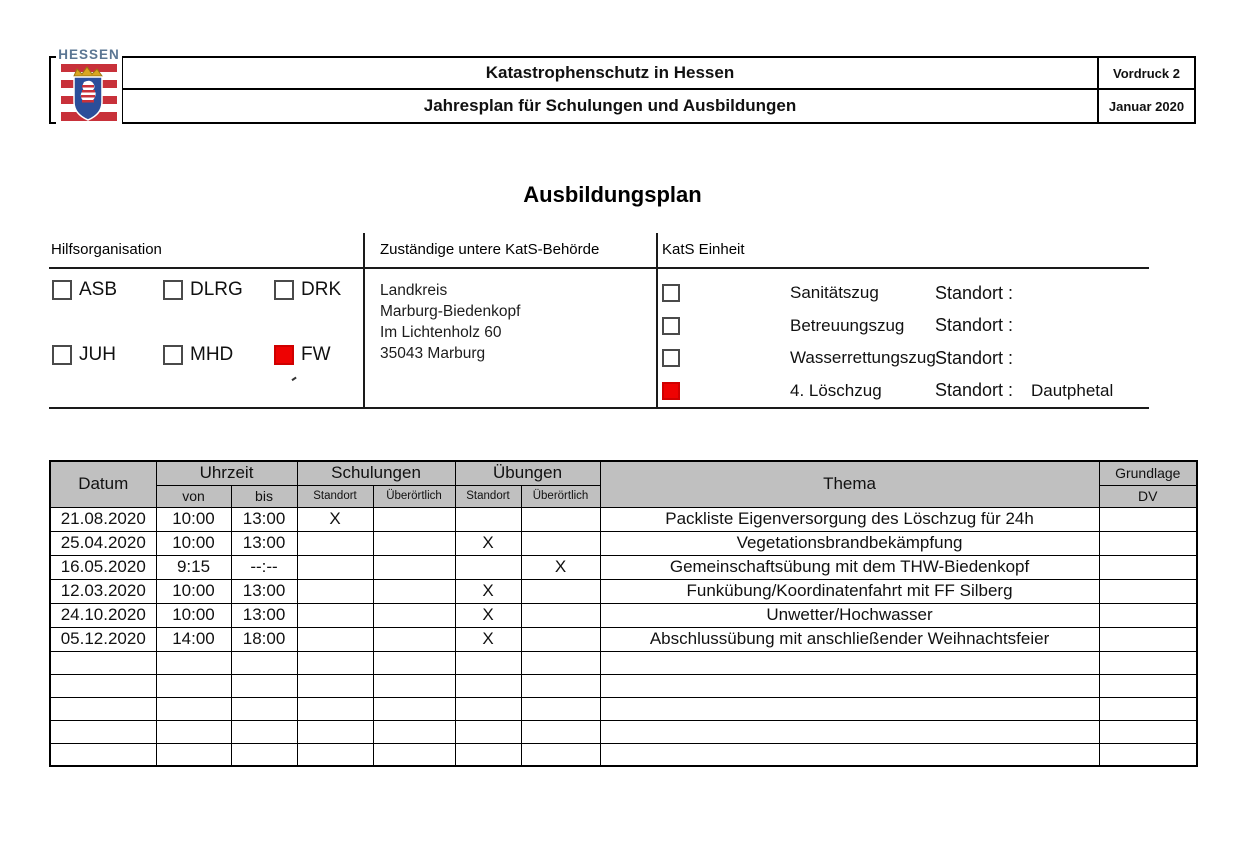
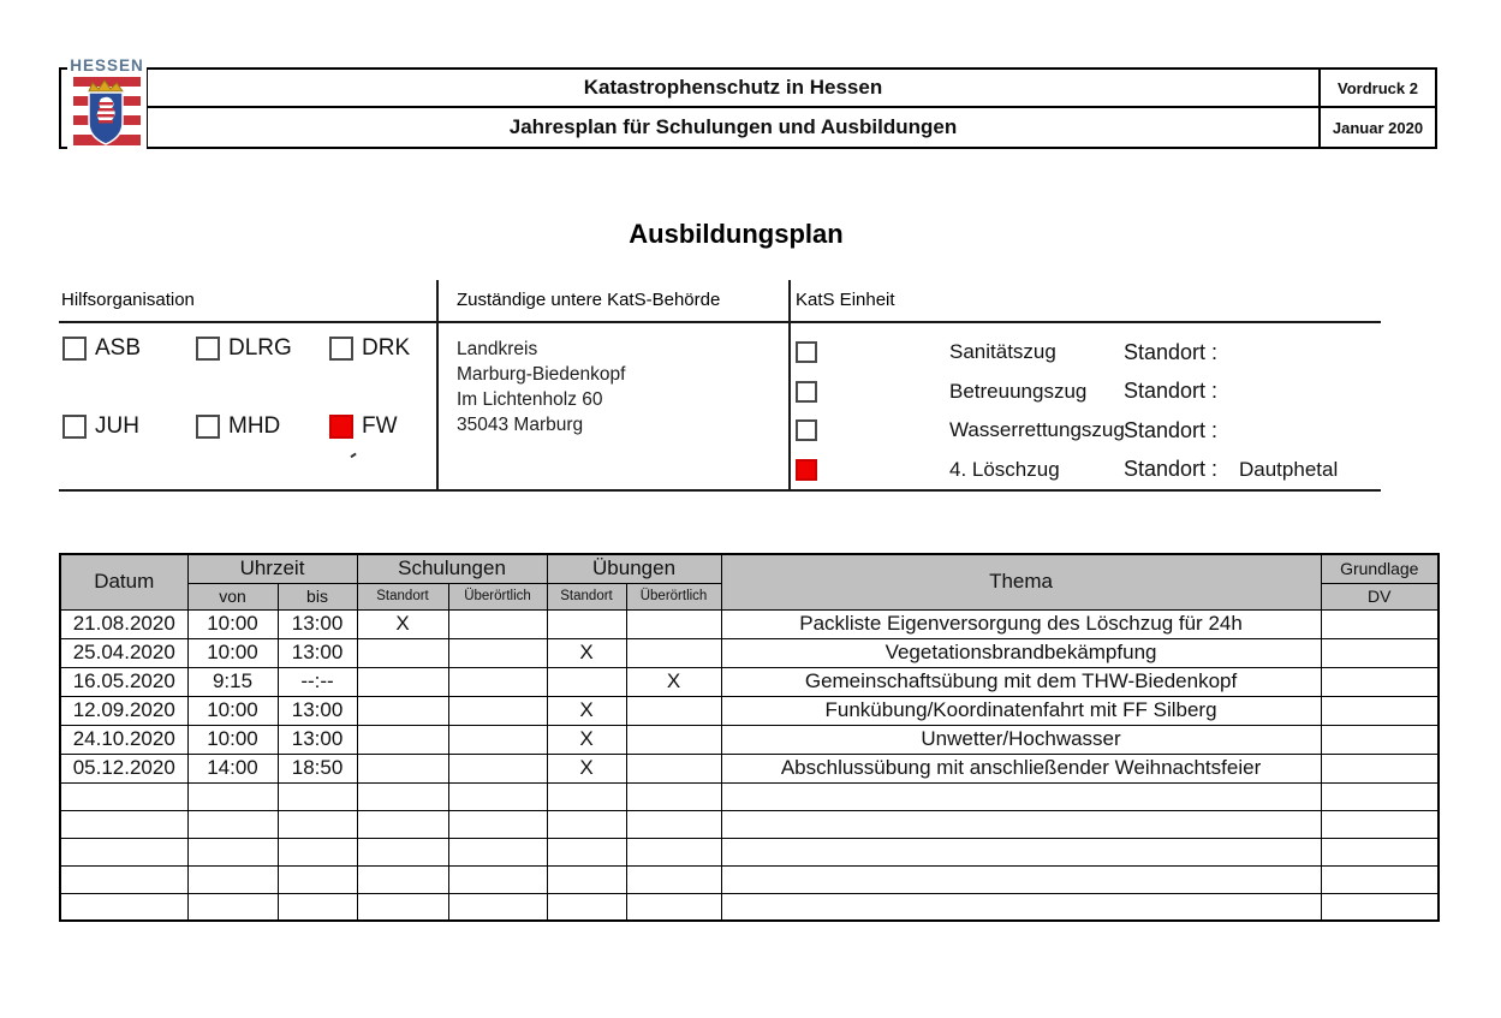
  Katastrophenschutz in Hessen
  Vordruck 2
  Jahresplan für Schulungen und Ausbildungen
  Januar 2020
  HESSEN
  Ausbildungsplan
  Hilfsorganisation
  Zuständige untere KatS-Behörde
  KatS Einheit
  ASB
  DLRG
  DRK
  JUH
  MHD
  FW
  Landkreis
  Marburg-Biedenkopf
  Im Lichtenholz 60
  35043 Marburg
  Sanitätszug
  Standort :
  Betreuungszug
  Standort :
  Wasserrettungszug
  Standort :
  4. Löschzug
  Standort :
  Dautphetal
  Datum	Uhrzeit	Schulungen	Übungen	Thema	Grundlage
  von	bis	Standort	Überörtlich	Standort	Überörtlich	DV
  21.08.2020	10:00	13:00	X				Packliste Eigenversorgung des Löschzug für 24h
  25.04.2020	10:00	13:00			X		Vegetationsbrandbekämpfung
  16.05.2020	9:15	--:--				X	Gemeinschaftsübung mit dem THW-Biedenkopf
- 12.03.2020	10:00	13:00			X		Funkübung/Koordinatenfahrt mit FF Silberg
+ 12.09.2020	10:00	13:00			X		Funkübung/Koordinatenfahrt mit FF Silberg
  24.10.2020	10:00	13:00			X		Unwetter/Hochwasser
- 05.12.2020	14:00	18:00			X		Abschlussübung mit anschließender Weihnachtsfeier
+ 05.12.2020	14:00	18:50			X		Abschlussübung mit anschließender Weihnachtsfeier
